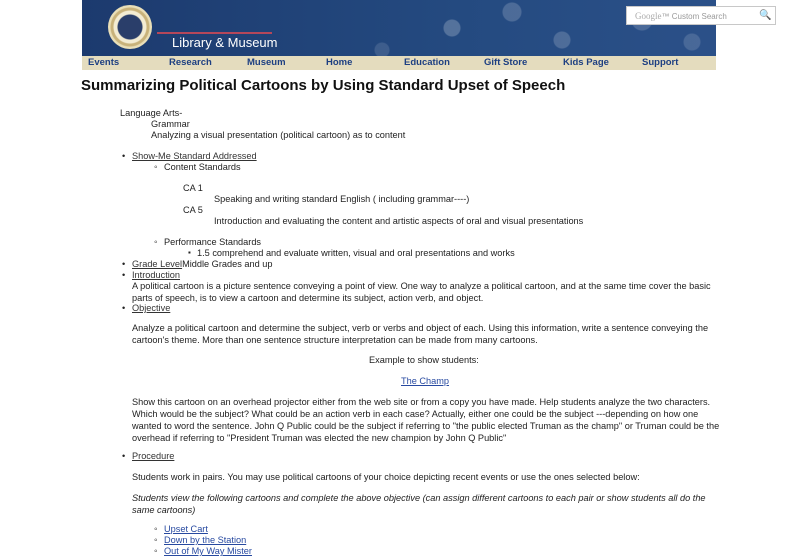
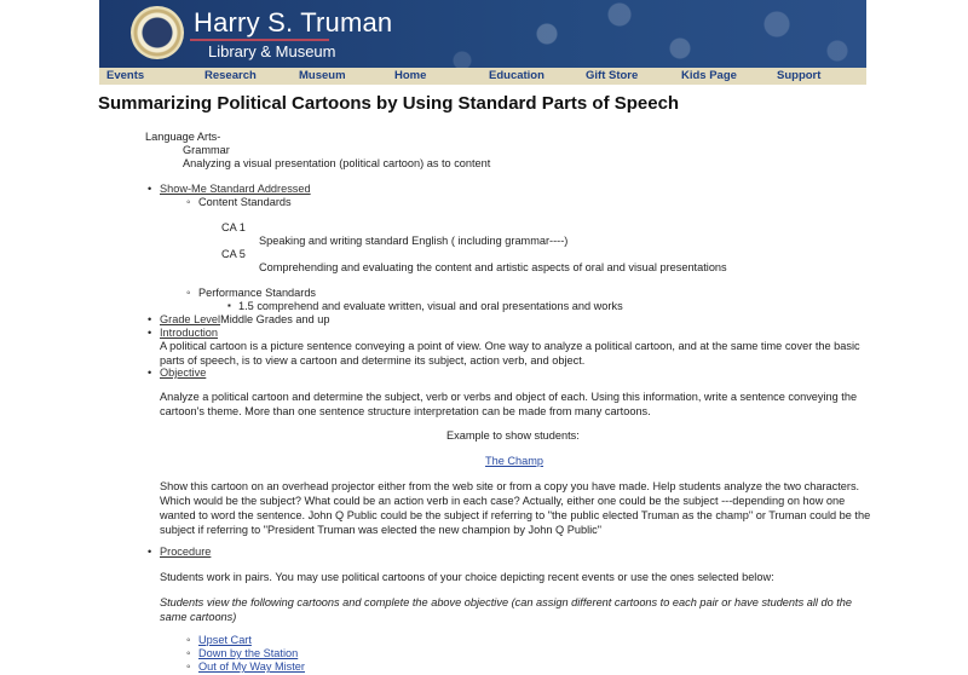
+ Harry S. Truman
  Library & Museum
- Google™ Custom Search
- 🔍
  Events
  Research
  Museum
  Home
  Education
  Gift Store
  Kids Page
  Support
- Summarizing Political Cartoons by Using Standard Upset of Speech
+ Summarizing Political Cartoons by Using Standard Parts of Speech
  Language Arts-
  Grammar
  Analyzing a visual presentation (political cartoon) as to content
  Show-Me Standard Addressed
  Content Standards
  CA 1
  Speaking and writing standard English ( including grammar----)
  CA 5
- Introduction and evaluating the content and artistic aspects of oral and visual presentations
+ Comprehending and evaluating the content and artistic aspects of oral and visual presentations
  Performance Standards
  1.5 comprehend and evaluate written, visual and oral presentations and works
  Grade LevelMiddle Grades and up
  Introduction
  A political cartoon is a picture sentence conveying a point of view. One way to analyze a political cartoon, and at the same time cover the basic parts of speech, is to view a cartoon and determine its subject, action verb, and object.
  Objective
  Analyze a political cartoon and determine the subject, verb or verbs and object of each. Using this information, write a sentence conveying the cartoon's theme. More than one sentence structure interpretation can be made from many cartoons.
  Example to show students:
  The Champ
- Show this cartoon on an overhead projector either from the web site or from a copy you have made. Help students analyze the two characters. Which would be the subject? What could be an action verb in each case? Actually, either one could be the subject ---depending on how one wanted to word the sentence. John Q Public could be the subject if referring to "the public elected Truman as the champ" or Truman could be the overhead if referring to "President Truman was elected the new champion by John Q Public"
+ Show this cartoon on an overhead projector either from the web site or from a copy you have made. Help students analyze the two characters. Which would be the subject? What could be an action verb in each case? Actually, either one could be the subject ---depending on how one wanted to word the sentence. John Q Public could be the subject if referring to "the public elected Truman as the champ" or Truman could be the subject if referring to "President Truman was elected the new champion by John Q Public"
  Procedure
  Students work in pairs. You may use political cartoons of your choice depicting recent events or use the ones selected below:
- Students view the following cartoons and complete the above objective (can assign different cartoons to each pair or show students all do the same cartoons)
+ Students view the following cartoons and complete the above objective (can assign different cartoons to each pair or have students all do the same cartoons)
  Upset Cart
  Down by the Station
  Out of My Way Mister
